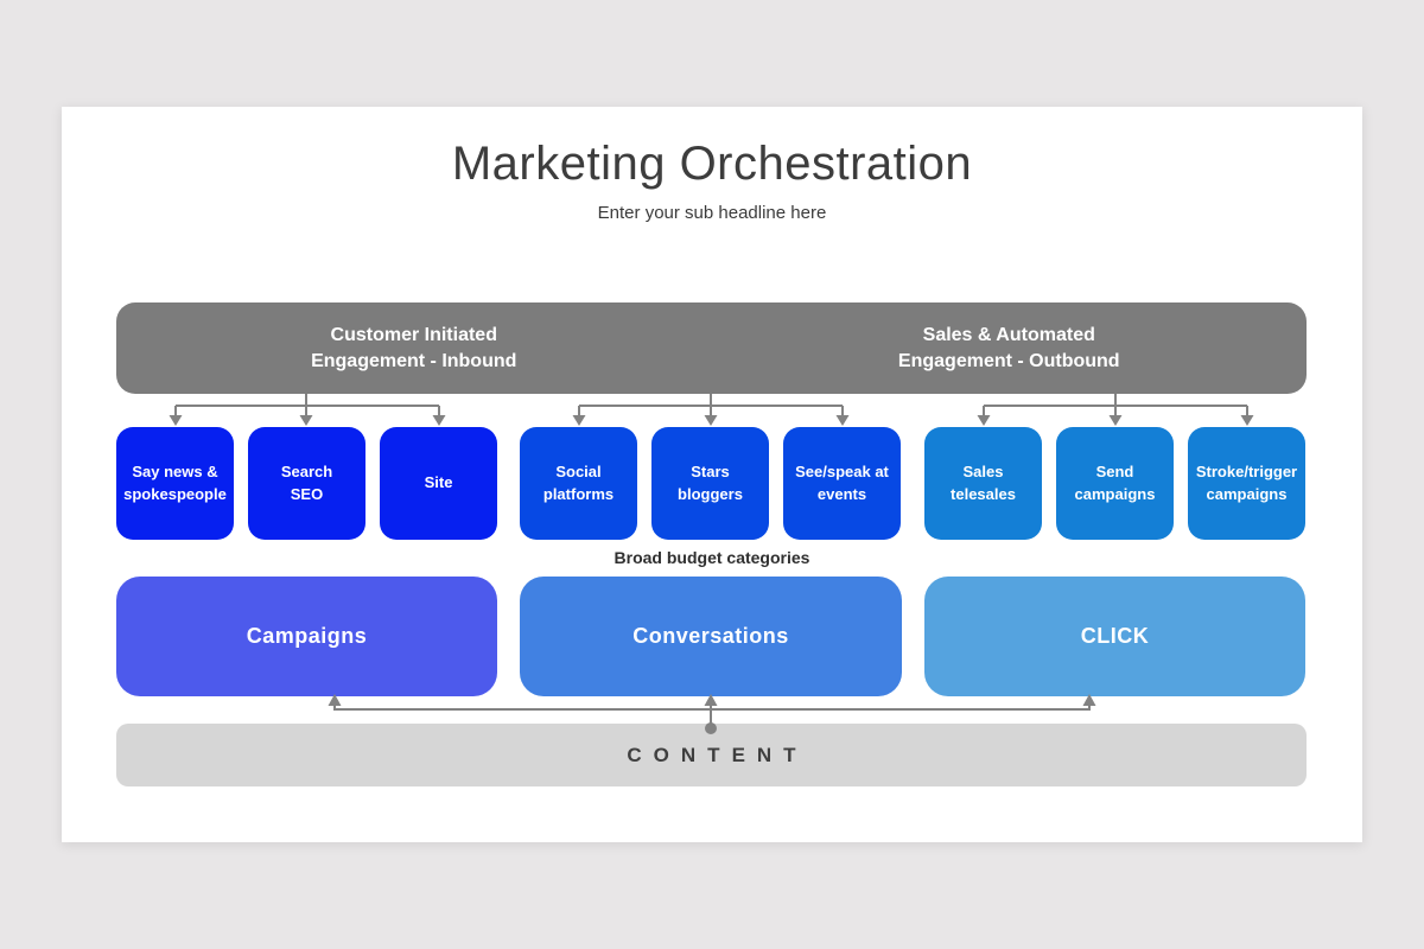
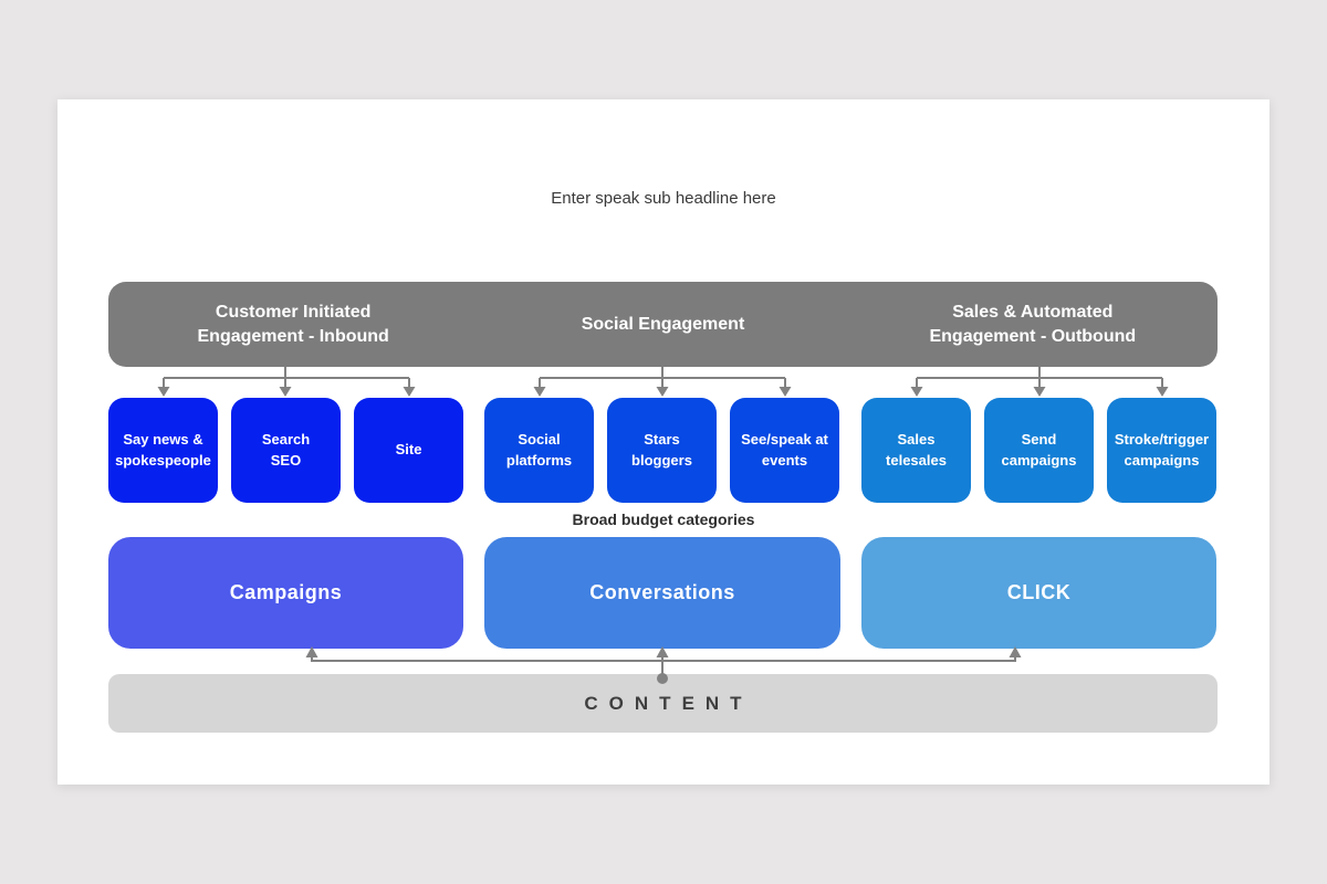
- Marketing Orchestration
- Enter your sub headline here
+ Enter speak sub headline here
  Customer Initiated
  Engagement - Inbound
+ Social Engagement
  Sales & Automated
  Engagement - Outbound
  Say news &
  spokespeople
  Search
  SEO
  Site
  Social
  platforms
  Stars
  bloggers
  See/speak at
  events
  Sales
  telesales
  Send
  campaigns
  Stroke/trigger
  campaigns
  Broad budget categories
  Campaigns
  Conversations
  CLICK
  CONTENT
